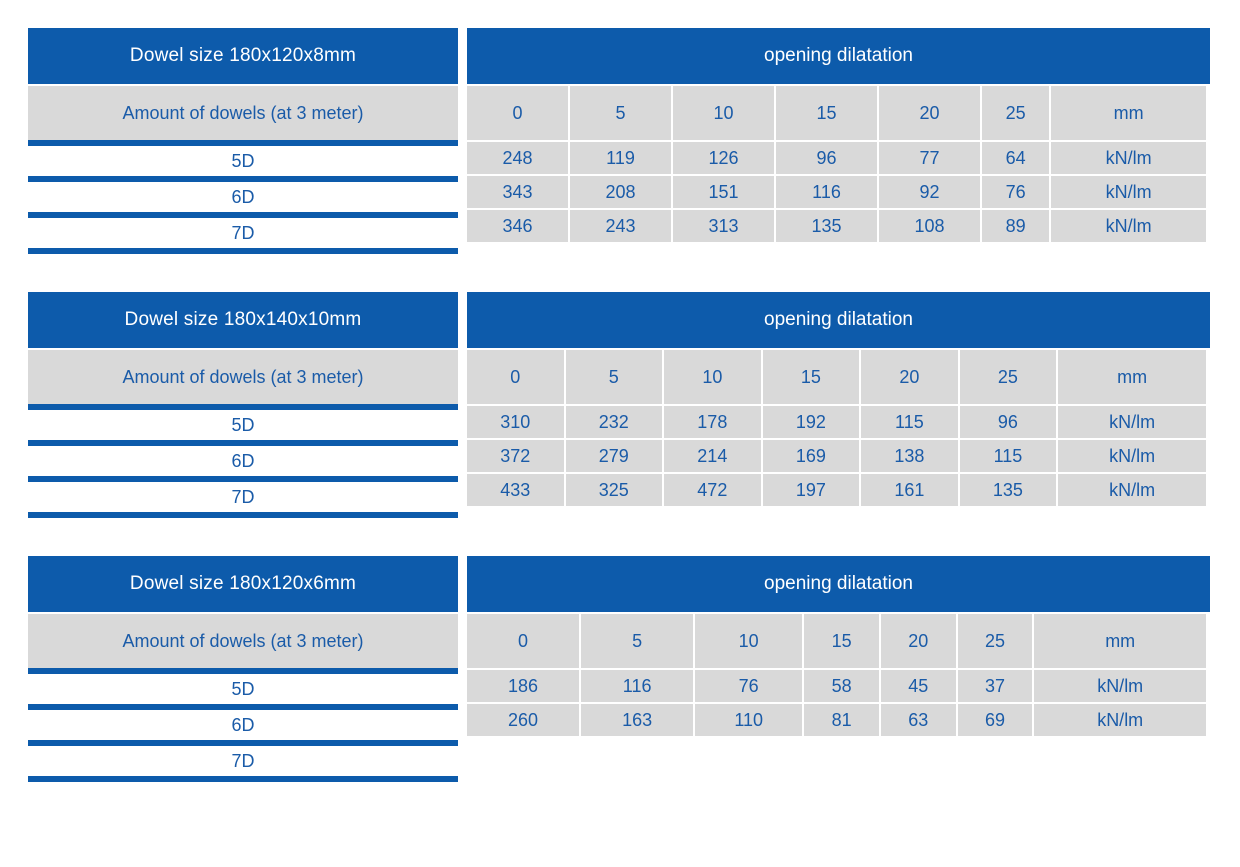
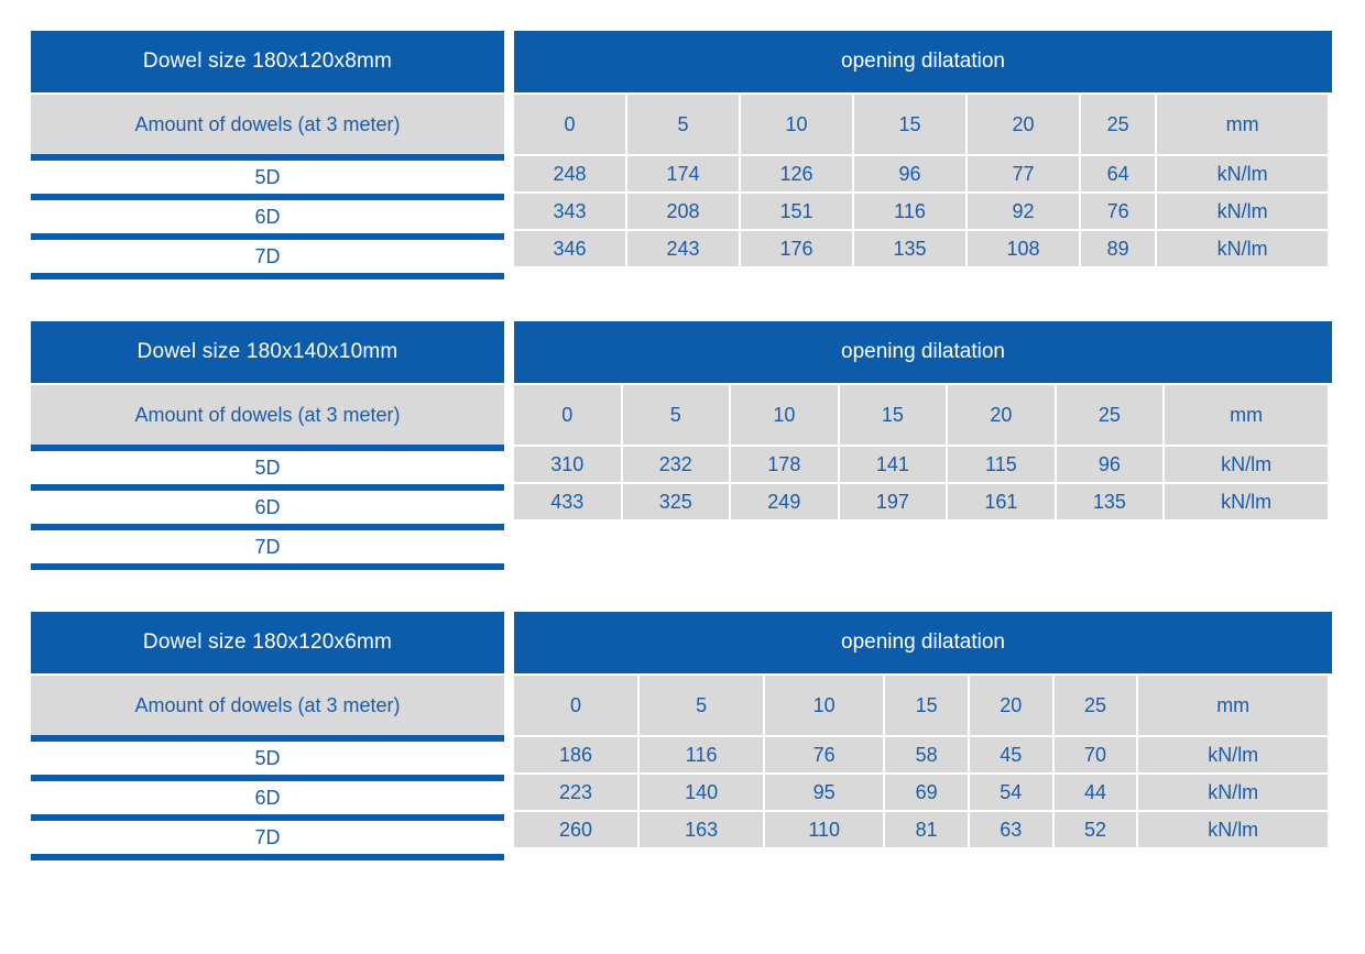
  Dowel size 180x120x8mm
  Amount of dowels (at 3 meter)
  5D
  6D
  7D
  opening dilatation
  0	5	10	15	20	25	mm
- 248	119	126	96	77	64	kN/lm
+ 248	174	126	96	77	64	kN/lm
  343	208	151	116	92	76	kN/lm
- 346	243	313	135	108	89	kN/lm
+ 346	243	176	135	108	89	kN/lm
  Dowel size 180x140x10mm
  Amount of dowels (at 3 meter)
  5D
  6D
  7D
  opening dilatation
  0	5	10	15	20	25	mm
- 310	232	178	192	115	96	kN/lm
+ 310	232	178	141	115	96	kN/lm
- 372	279	214	169	138	115	kN/lm
- 433	325	472	197	161	135	kN/lm
+ 433	325	249	197	161	135	kN/lm
  Dowel size 180x120x6mm
  Amount of dowels (at 3 meter)
  5D
  6D
  7D
  opening dilatation
  0	5	10	15	20	25	mm
- 186	116	76	58	45	37	kN/lm
+ 186	116	76	58	45	70	kN/lm
+ 223	140	95	69	54	44	kN/lm
- 260	163	110	81	63	69	kN/lm
+ 260	163	110	81	63	52	kN/lm
